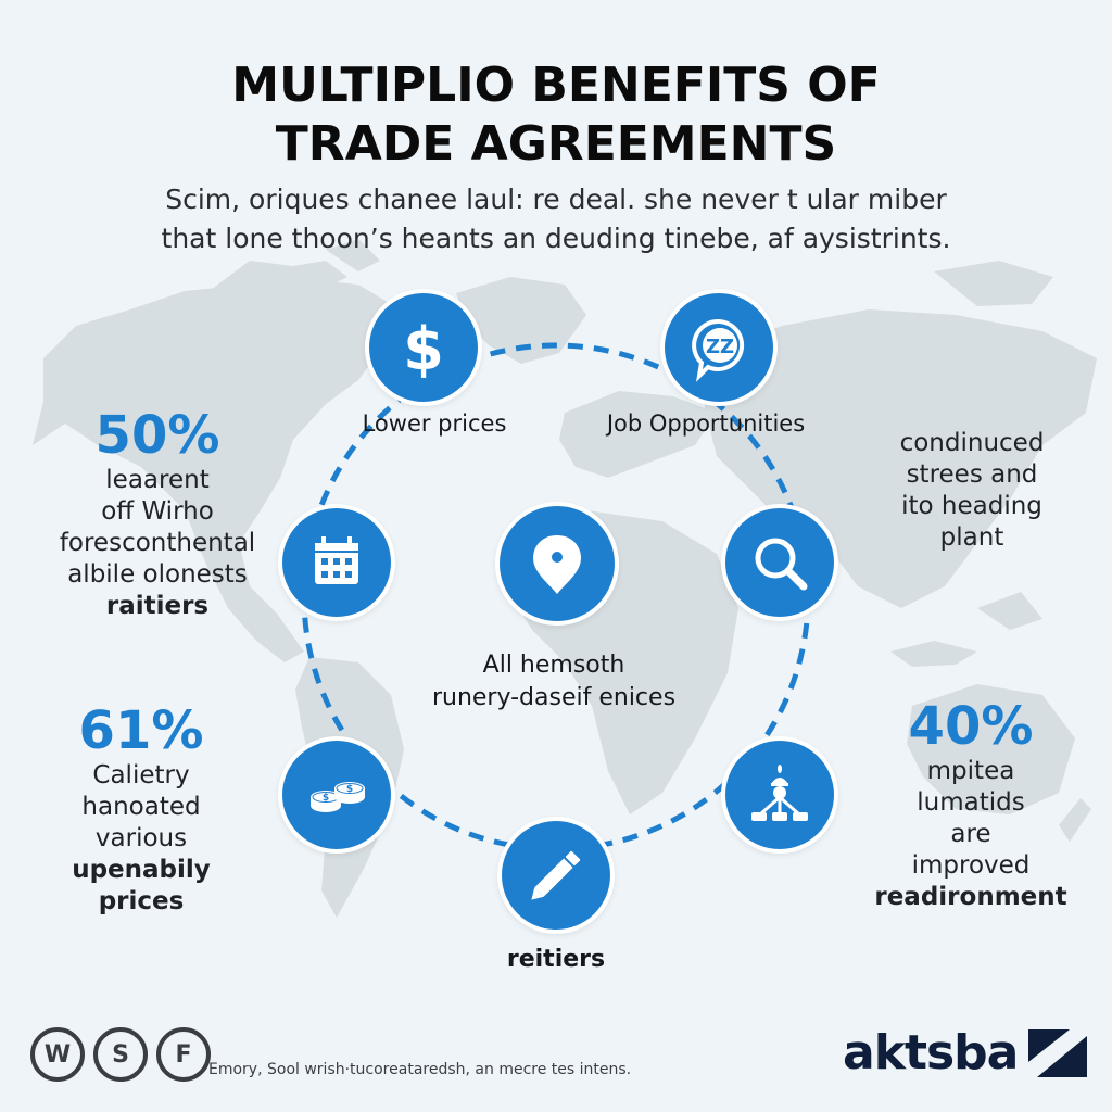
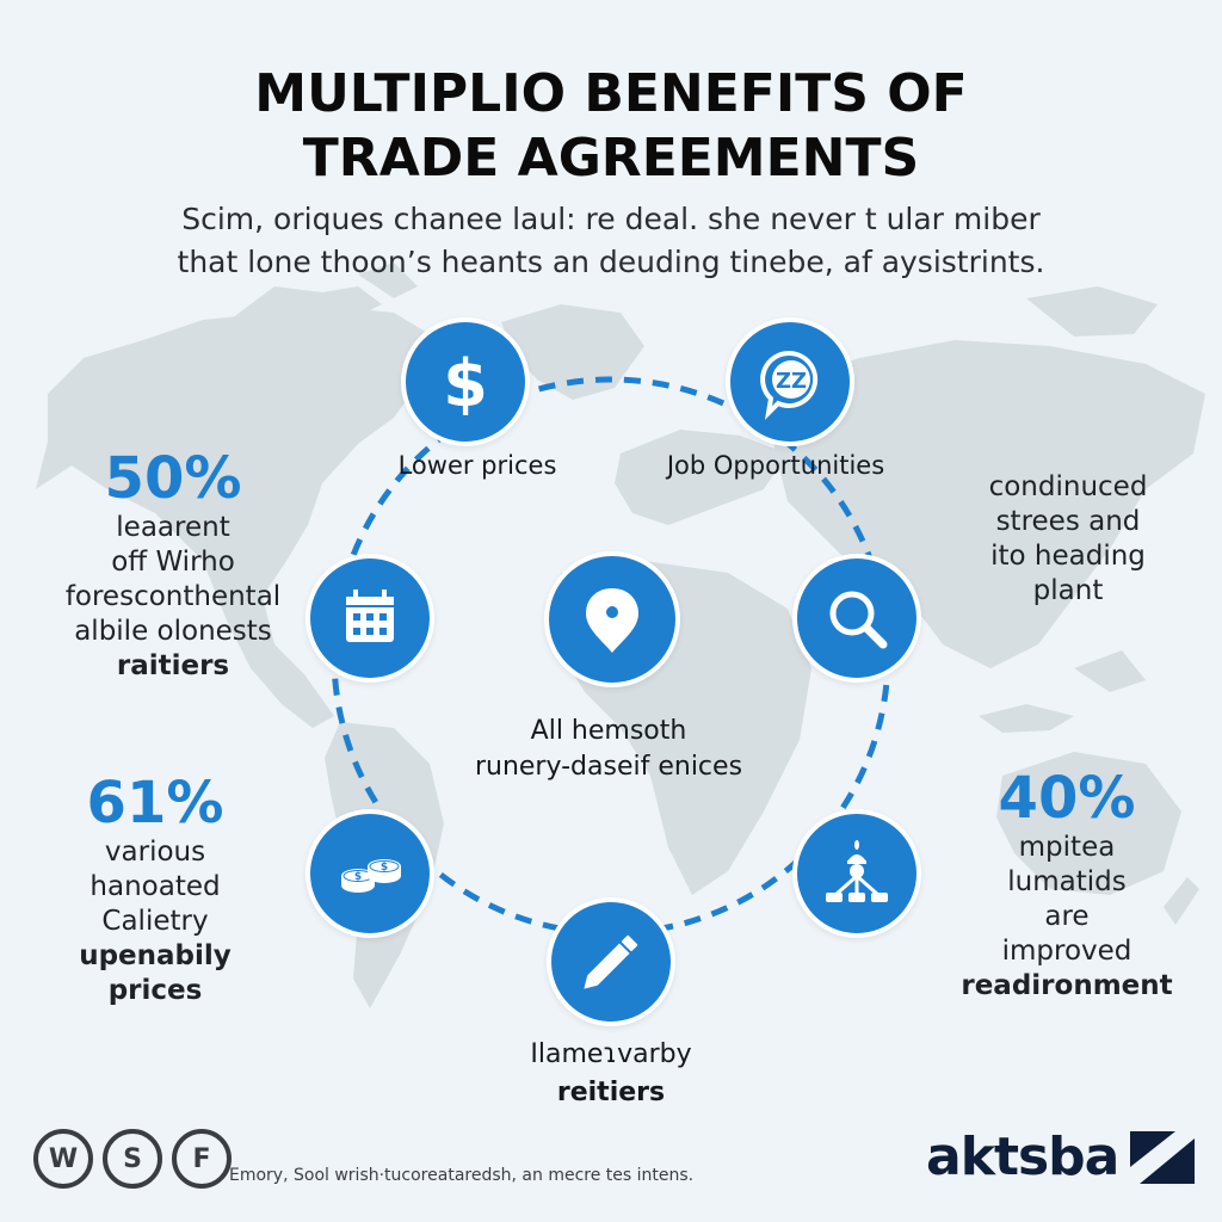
  MULTIPLIO BENEFITS OF
  TRADE AGREEMENTS
  Scim, oriques chanee laul: re deal. she never t ular miber
  that lone thoon’s heants an deuding tinebe, af aysistrints.
  $
  Lower prices
  ZZ
  Job Opportunities
  All hemsoth
  runery-daseif enices
  $
  $
+ Ilameɿvarby
  reitiers
  50%
  leaarent
  off Wirho
  foresconthental
  albile olonests
  raitiers
  61%
- Calietry
+ various
  hanoated
- various
+ Calietry
  upenabily
  prices
  condinuced
  strees and
  ito heading
  plant
  40%
  mpitea
  lumatids
  are
  improved
  readironment
  W
  S
  F
  Emory, Sool wrish·tucoreataredsh, an mecre tes intens.
  aktsba
